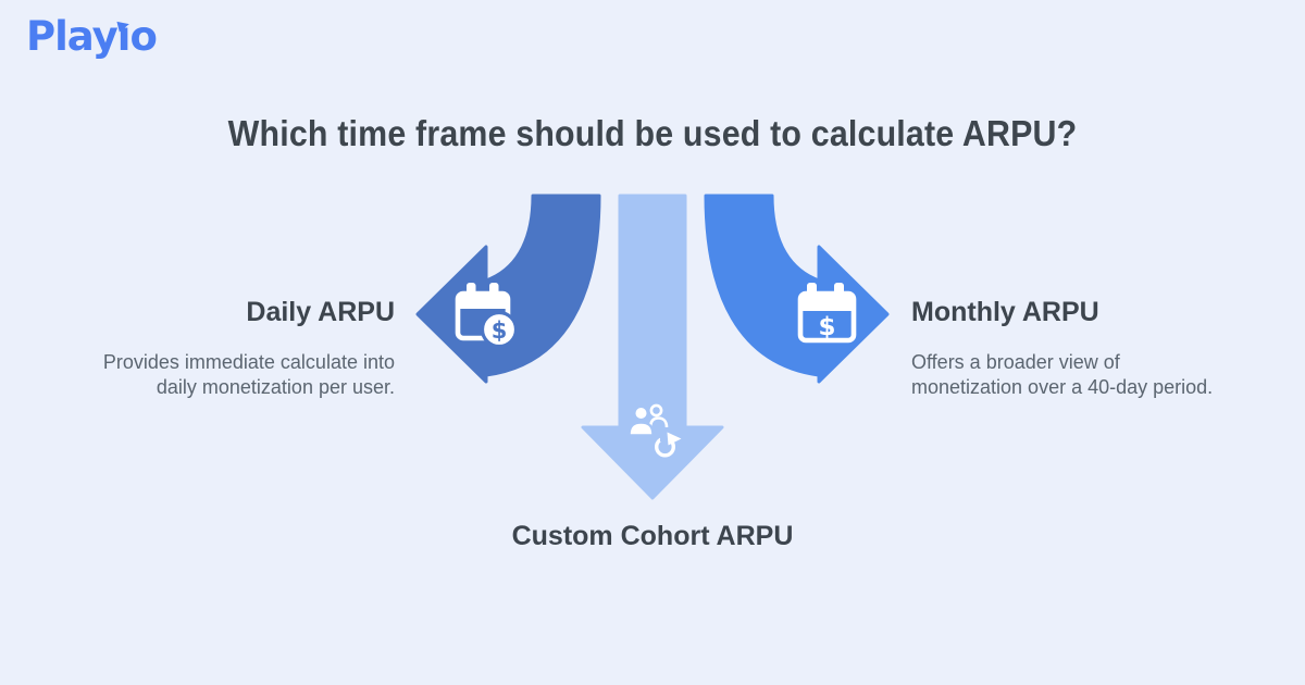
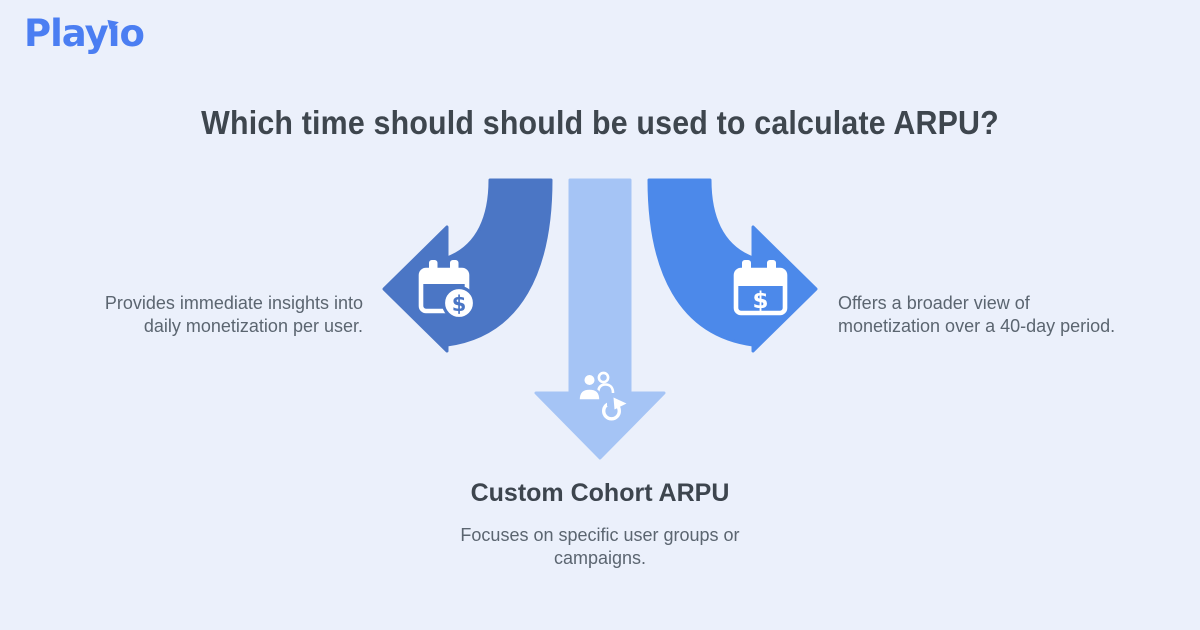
  Playıo
- Which time frame should be used to calculate ARPU?
+ Which time should should be used to calculate ARPU?
  $
  $
- Daily ARPU
- Provides immediate calculate into daily monetization per user.
+ Provides immediate insights into daily monetization per user.
- Monthly ARPU
  Offers a broader view of monetization over a 40-day period.
  Custom Cohort ARPU
+ Focuses on specific user groups or campaigns.
